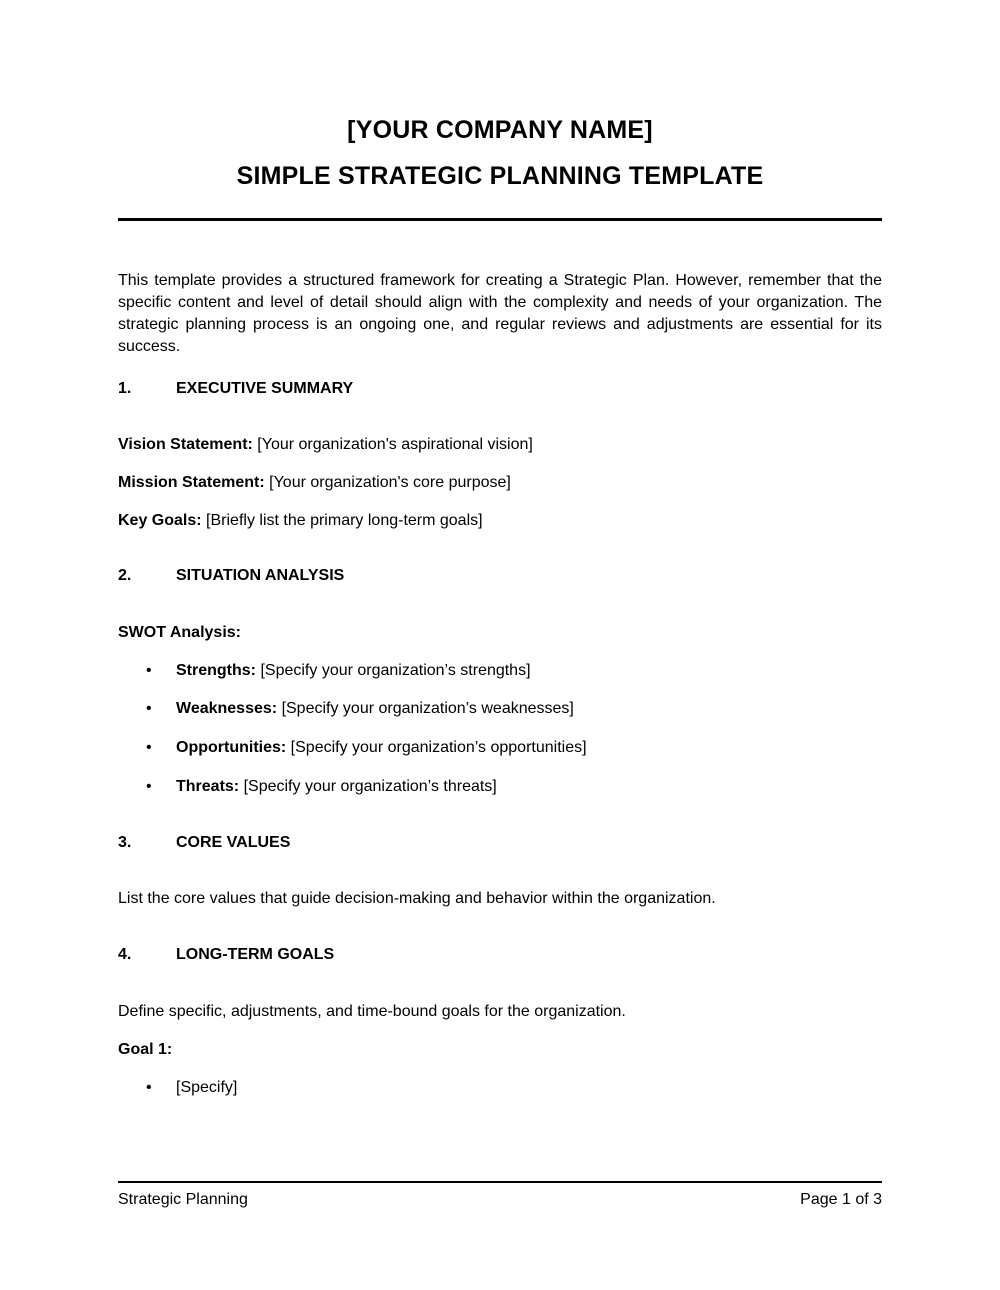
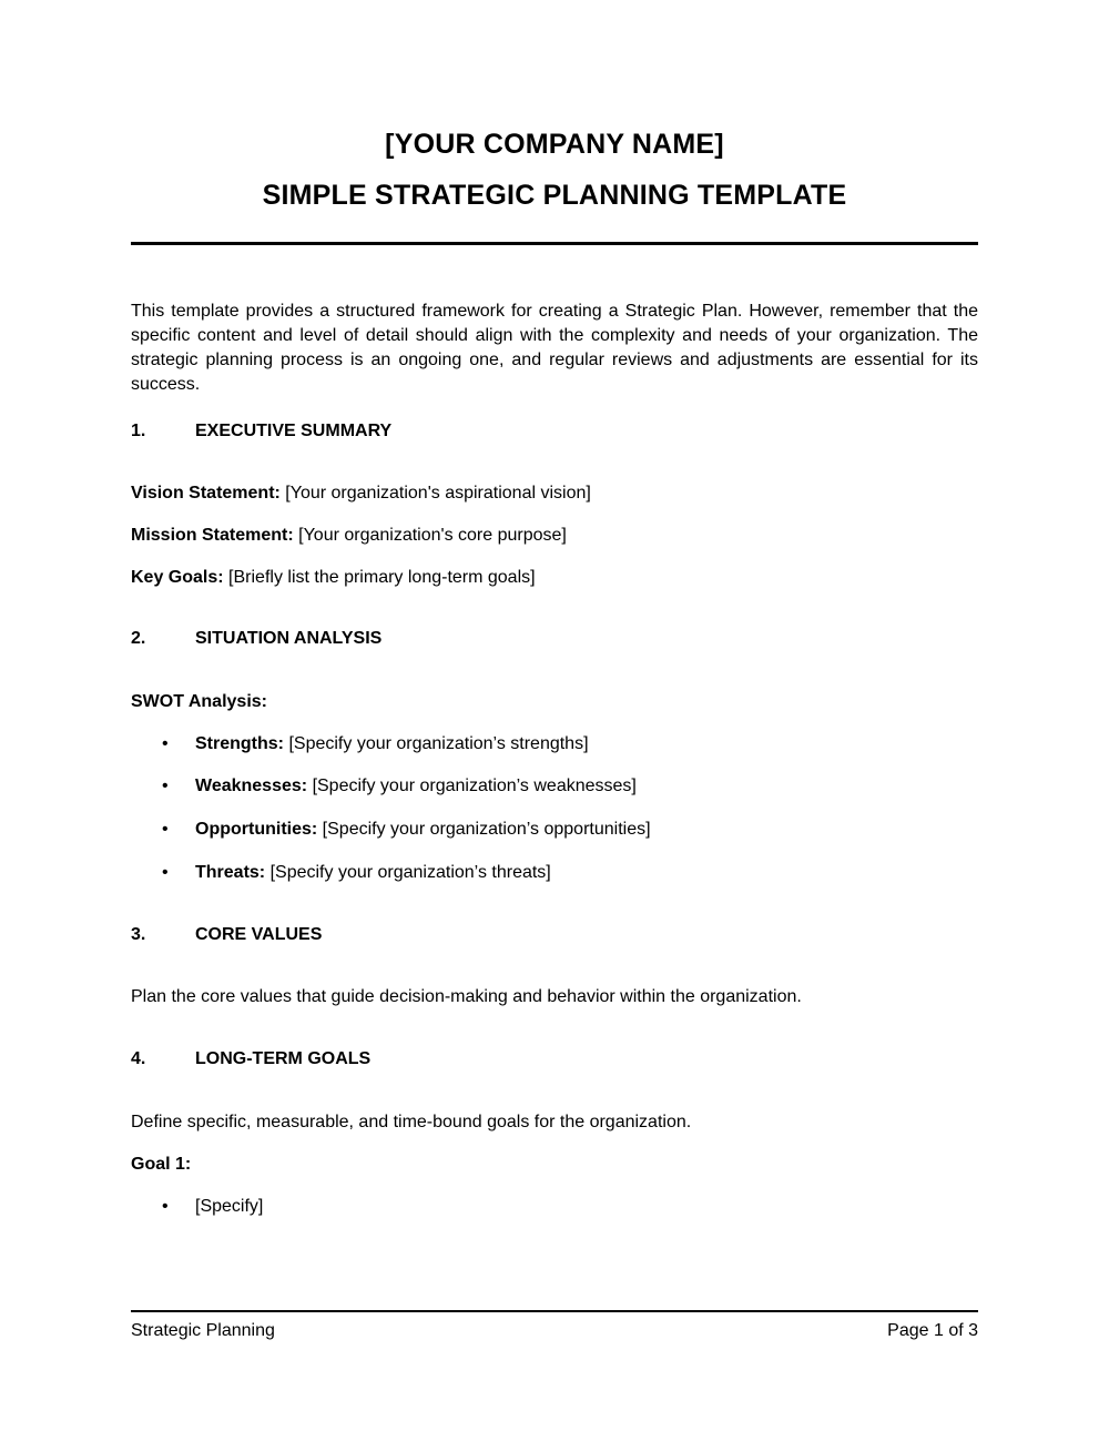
  [YOUR COMPANY NAME]
  SIMPLE STRATEGIC PLANNING TEMPLATE
  This template provides a structured framework for creating a Strategic Plan. However, remember that the specific content and level of detail should align with the complexity and needs of your organization. The strategic planning process is an ongoing one, and regular reviews and adjustments are essential for its success.
  1. EXECUTIVE SUMMARY
  Vision Statement: [Your organization's aspirational vision]
  Mission Statement: [Your organization's core purpose]
  Key Goals: [Briefly list the primary long-term goals]
  2. SITUATION ANALYSIS
  SWOT Analysis:
  •
  Strengths: [Specify your organization’s strengths]
  •
  Weaknesses: [Specify your organization’s weaknesses]
  •
  Opportunities: [Specify your organization’s opportunities]
  •
  Threats: [Specify your organization’s threats]
  3. CORE VALUES
- List the core values that guide decision-making and behavior within the organization.
+ Plan the core values that guide decision-making and behavior within the organization.
  4. LONG-TERM GOALS
- Define specific, adjustments, and time-bound goals for the organization.
+ Define specific, measurable, and time-bound goals for the organization.
  Goal 1:
  •
  [Specify]
  Strategic Planning
  Page 1 of 3
